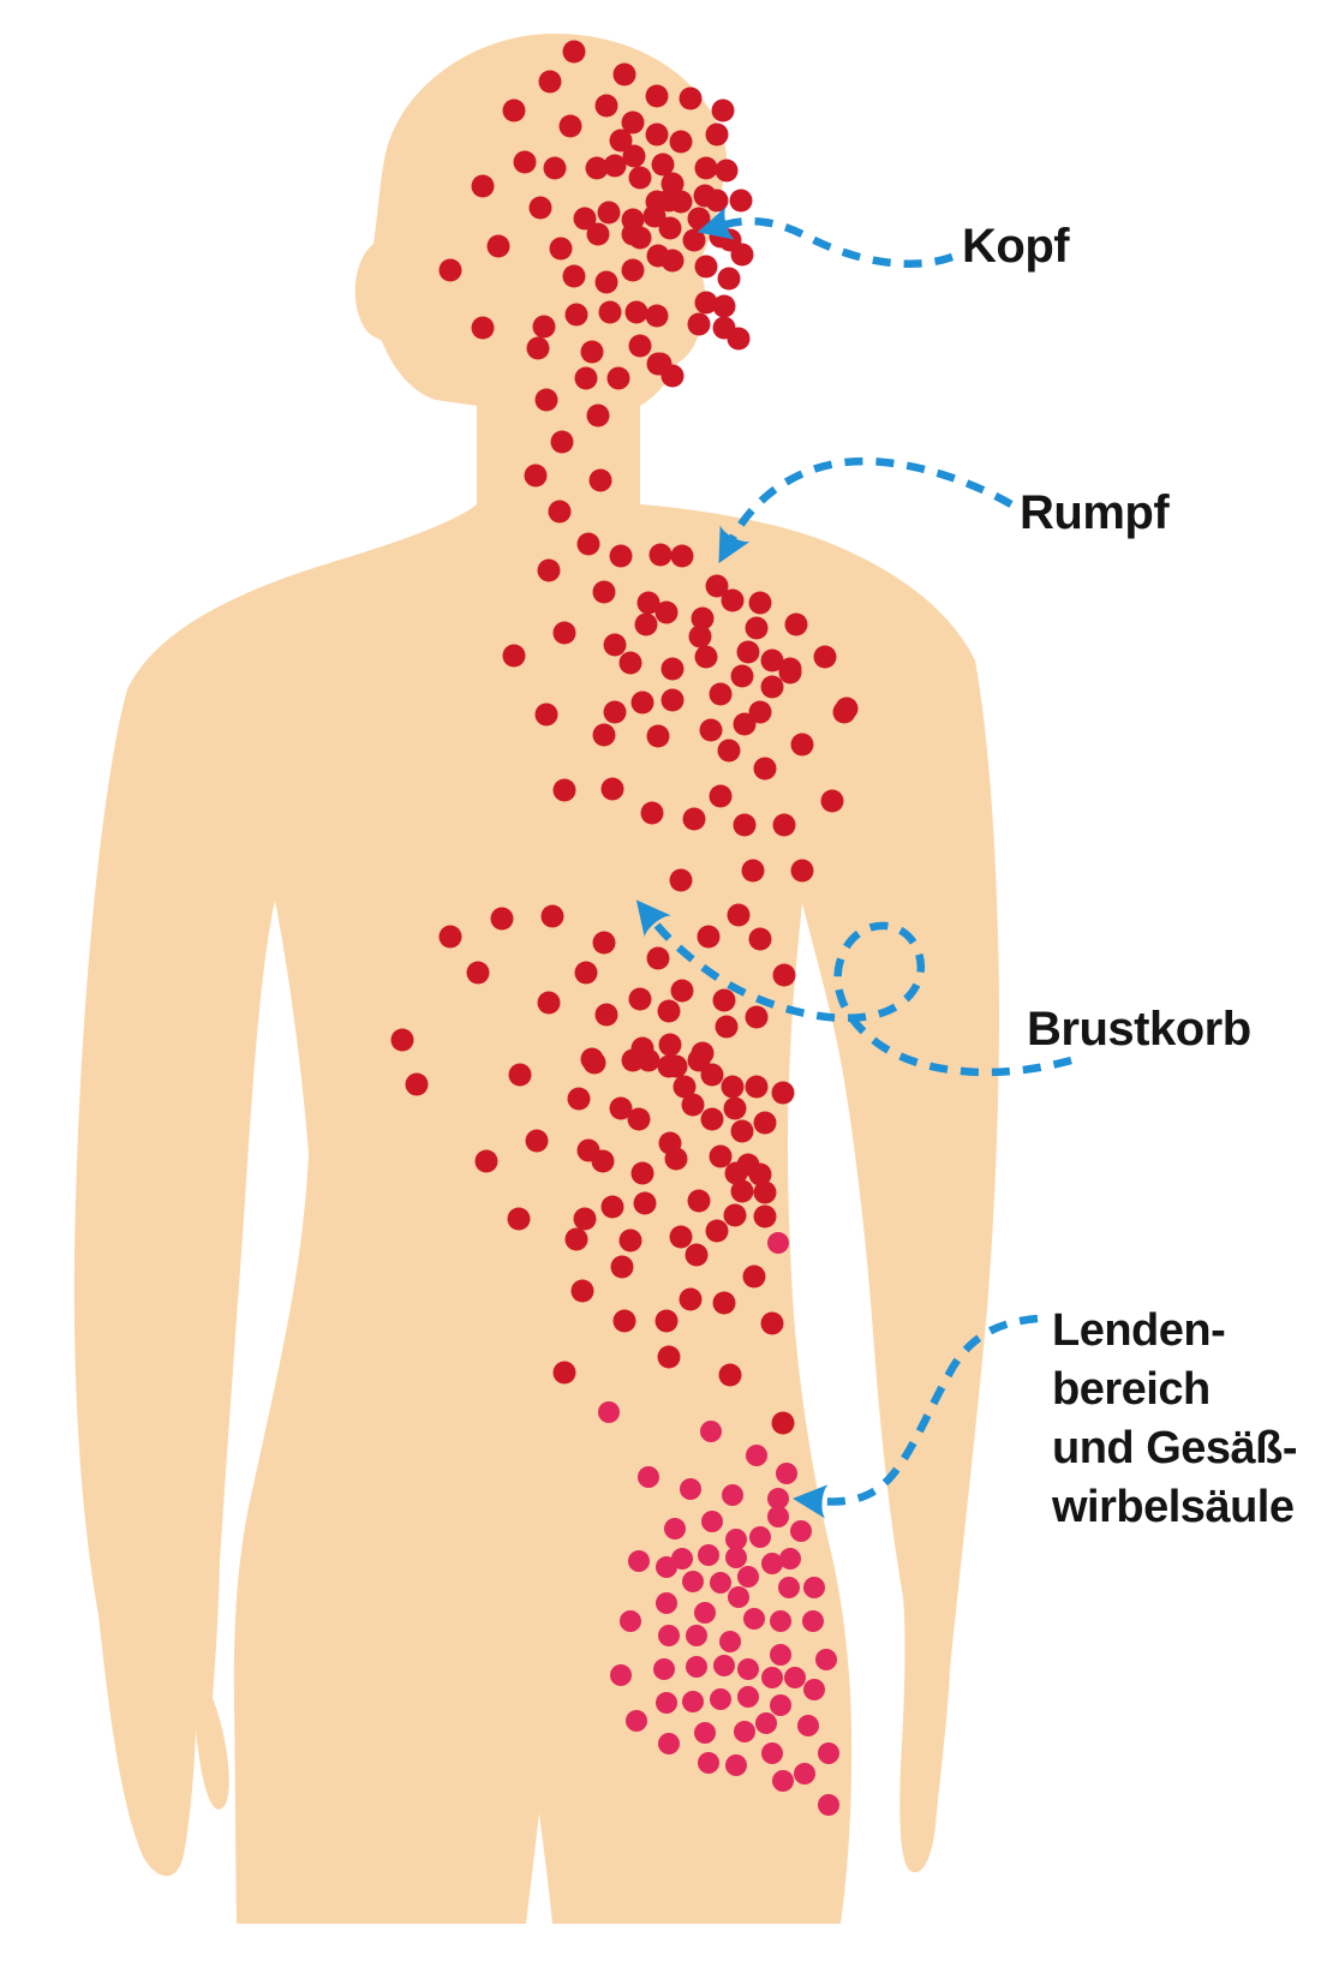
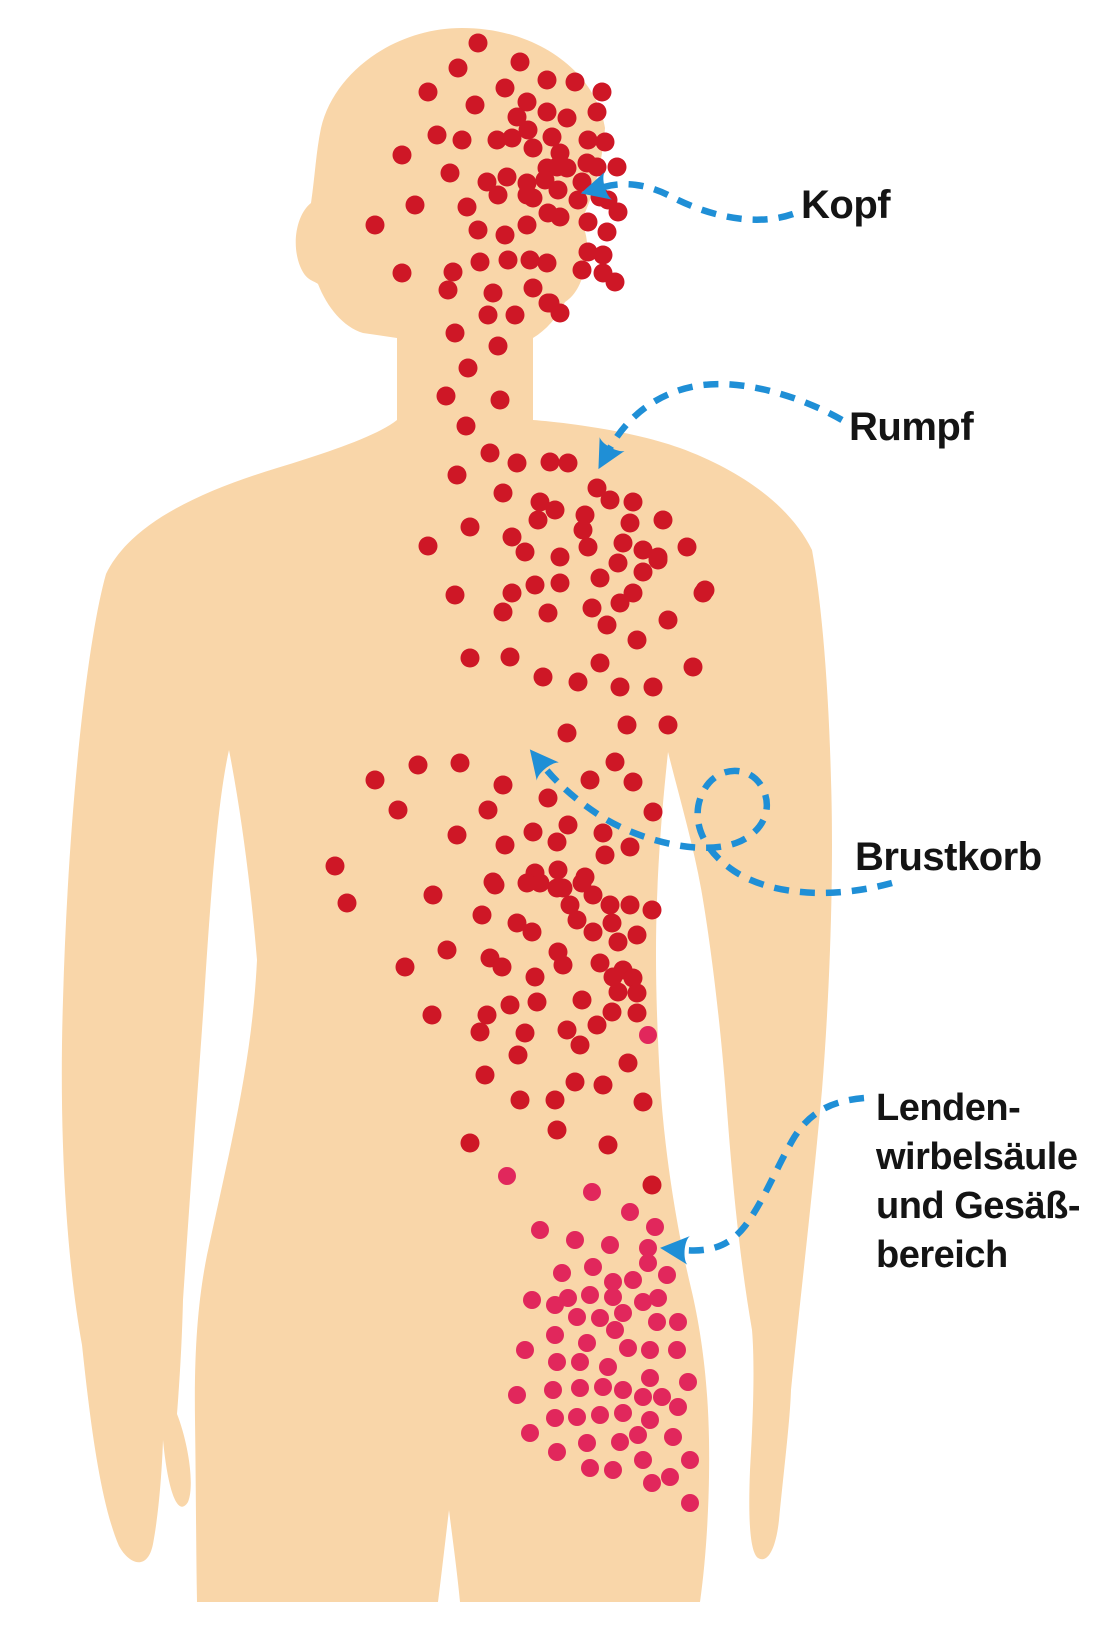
  Kopf
  Rumpf
  Brustkorb
  Lenden-
- bereich
+ wirbelsäule
  und Gesäß-
- wirbelsäule
+ bereich
